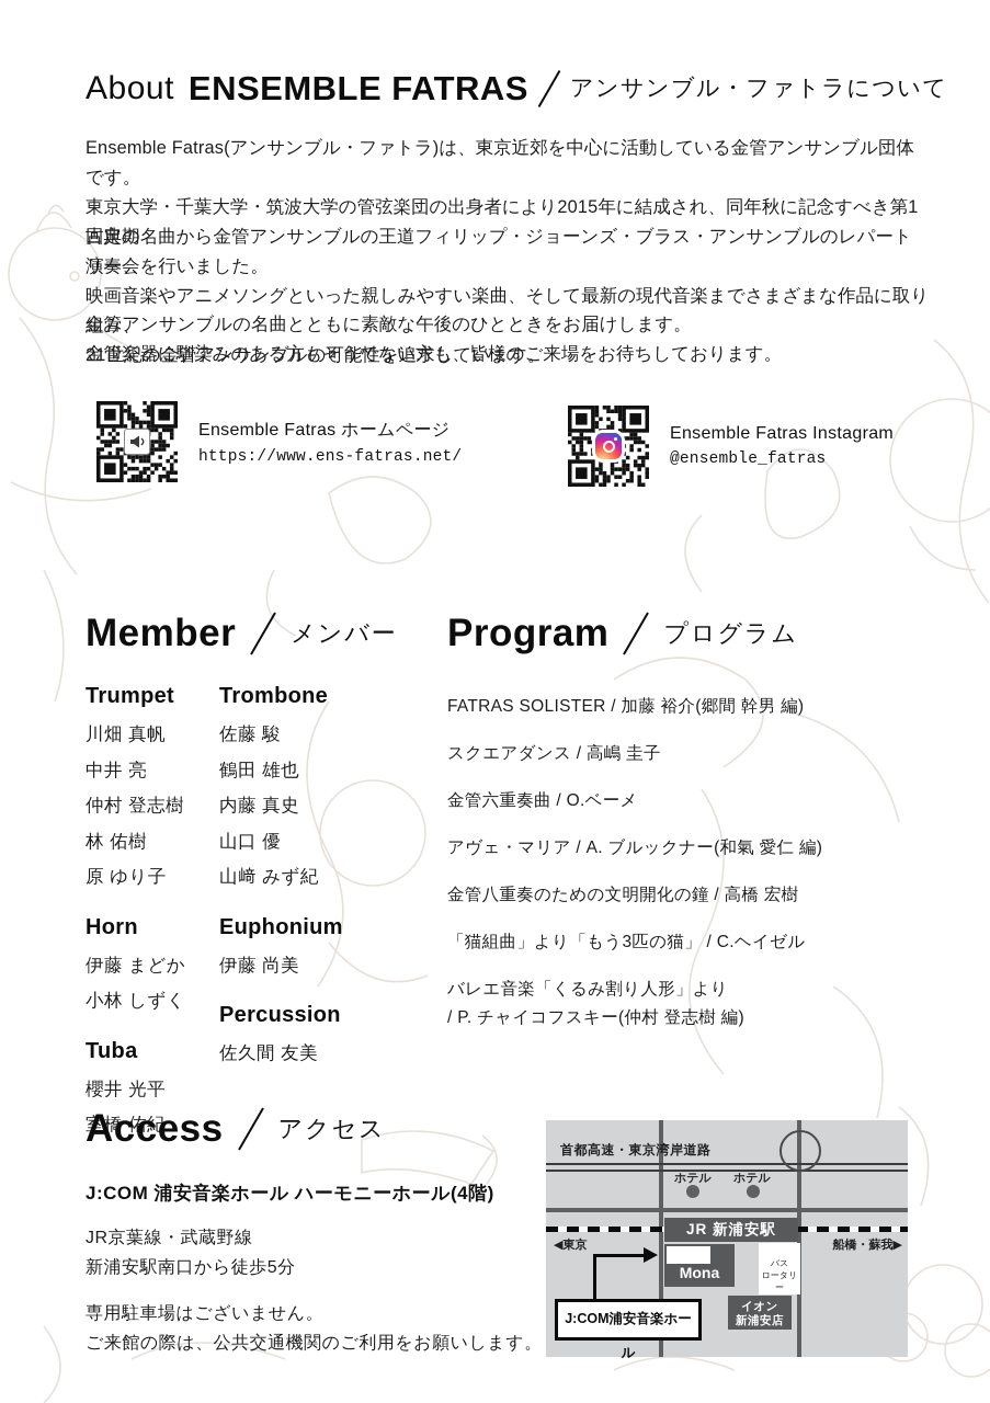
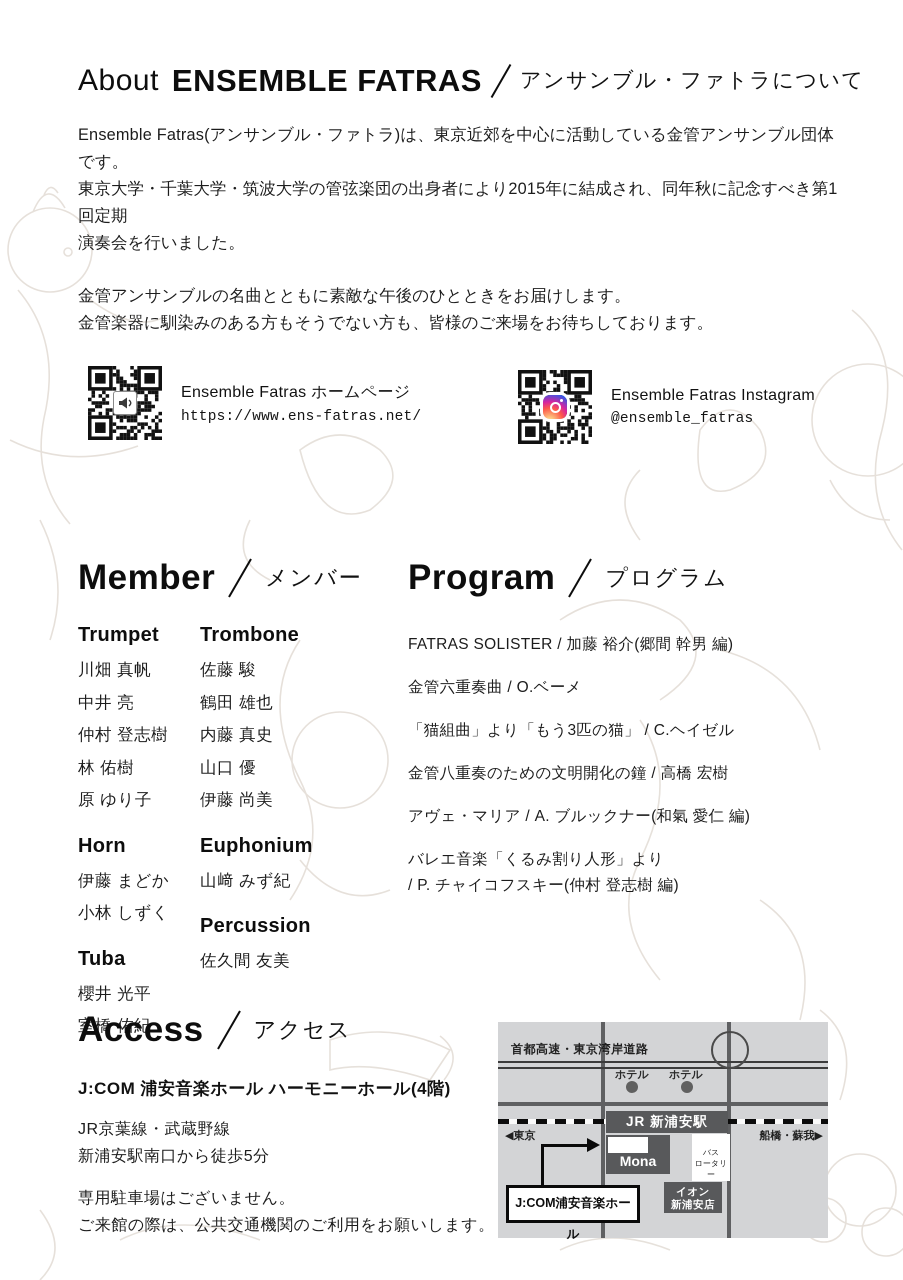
  About
  ENSEMBLE FATRAS
  アンサンブル・ファトラについて
  Ensemble Fatras(アンサンブル・ファトラ)は、東京近郊を中心に活動している金管アンサンブル団体です。
  東京大学・千葉大学・筑波大学の管弦楽団の出身者により2015年に結成され、同年秋に記念すべき第1回定期
  演奏会を行いました。
- 古典の名曲から金管アンサンブルの王道フィリップ・ジョーンズ・ブラス・アンサンブルのレパートリー、
- 映画音楽やアニメソングといった親しみやすい楽曲、そして最新の現代音楽までさまざまな作品に取り組み、
- 21世紀の金管アンサンブルの可能性を追求しています。
  金管アンサンブルの名曲とともに素敵な午後のひとときをお届けします。
  金管楽器に馴染みのある方もそうでない方も、皆様のご来場をお待ちしております。
  Ensemble Fatras ホームページ
  https://www.ens-fatras.net/
  Ensemble Fatras Instagram
  @ensemble_fatras
  Member
  メンバー
  Trumpet
  川畑 真帆
  中井 亮
  仲村 登志樹
  林 佑樹
  原 ゆり子
  Horn
  伊藤 まどか
  小林 しずく
  Tuba
  櫻井 光平
  室橋 佑紀
  Trombone
  佐藤 駿
  鶴田 雄也
  内藤 真史
  山口 優
- 山﨑 みず紀
+ 伊藤 尚美
  Euphonium
- 伊藤 尚美
+ 山﨑 みず紀
  Percussion
  佐久間 友美
  Program
  プログラム
  FATRAS SOLISTER / 加藤 裕介(郷間 幹男 編)
- スクエアダンス / 高嶋 圭子
  金管六重奏曲 / O.ベーメ
- アヴェ・マリア / A. ブルックナー(和氣 愛仁 編)
+ 「猫組曲」より「もう3匹の猫」 / C.ヘイゼル
  金管八重奏のための文明開化の鐘 / 高橋 宏樹
- 「猫組曲」より「もう3匹の猫」 / C.ヘイゼル
+ アヴェ・マリア / A. ブルックナー(和氣 愛仁 編)
  バレエ音楽「くるみ割り人形」より
  / P. チャイコフスキー(仲村 登志樹 編)
  Access
  アクセス
  J:COM 浦安音楽ホール ハーモニーホール(4階)
  JR京葉線・武蔵野線
  新浦安駅南口から徒歩5分
  専用駐車場はございません。
  ご来館の際は、公共交通機関のご利用をお願いします。
  首都高速・東京湾岸道路
  ホテル
  ホテル
  JR 新浦安駅
  ◀東京
  船橋・蘇我▶
  Mona
  バス
  ロータリー
  イオン
  新浦安店
  J:COM浦安音楽ホール
